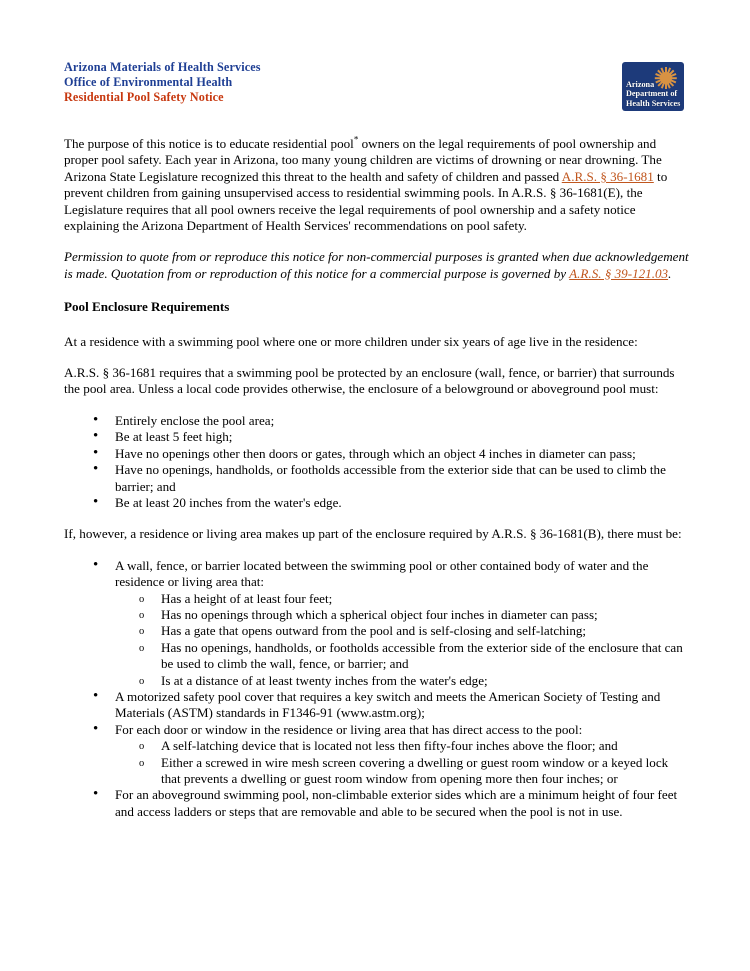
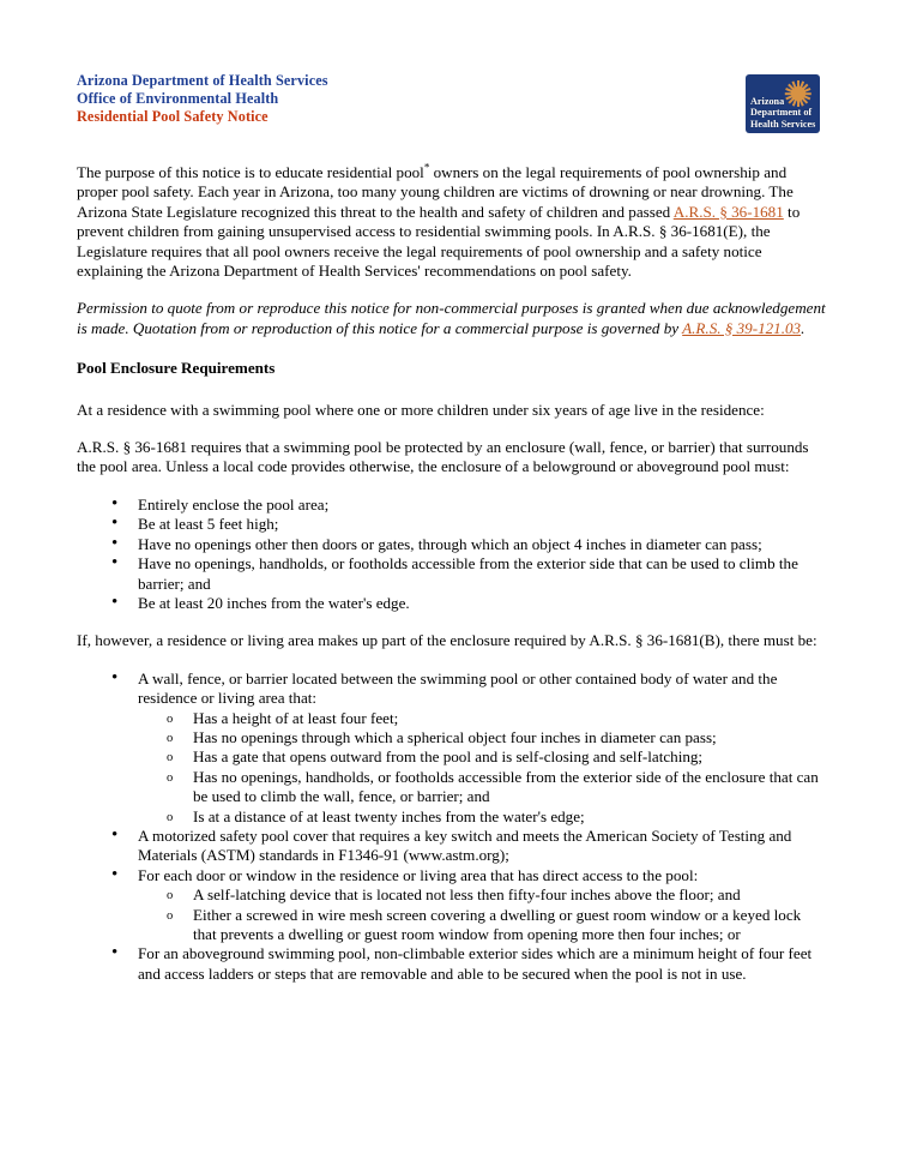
- Arizona Materials of Health Services
+ Arizona Department of Health Services
  Office of Environmental Health
  Residential Pool Safety Notice
  Arizona
  Department of
  Health Services
  The purpose of this notice is to educate residential pool* owners on the legal requirements of pool ownership and proper pool safety. Each year in Arizona, too many young children are victims of drowning or near drowning. The Arizona State Legislature recognized this threat to the health and safety of children and passed A.R.S. § 36-1681 to prevent children from gaining unsupervised access to residential swimming pools. In A.R.S. § 36-1681(E), the Legislature requires that all pool owners receive the legal requirements of pool ownership and a safety notice explaining the Arizona Department of Health Services' recommendations on pool safety.
  Permission to quote from or reproduce this notice for non-commercial purposes is granted when due acknowledgement is made. Quotation from or reproduction of this notice for a commercial purpose is governed by A.R.S. § 39-121.03.
  Pool Enclosure Requirements
  At a residence with a swimming pool where one or more children under six years of age live in the residence:
  A.R.S. § 36-1681 requires that a swimming pool be protected by an enclosure (wall, fence, or barrier) that surrounds the pool area. Unless a local code provides otherwise, the enclosure of a belowground or aboveground pool must:
  Entirely enclose the pool area;
  Be at least 5 feet high;
  Have no openings other then doors or gates, through which an object 4 inches in diameter can pass;
  Have no openings, handholds, or footholds accessible from the exterior side that can be used to climb the barrier; and
  Be at least 20 inches from the water's edge.
  If, however, a residence or living area makes up part of the enclosure required by A.R.S. § 36-1681(B), there must be:
  A wall, fence, or barrier located between the swimming pool or other contained body of water and the residence or living area that:
  Has a height of at least four feet;
  Has no openings through which a spherical object four inches in diameter can pass;
  Has a gate that opens outward from the pool and is self-closing and self-latching;
  Has no openings, handholds, or footholds accessible from the exterior side of the enclosure that can be used to climb the wall, fence, or barrier; and
  Is at a distance of at least twenty inches from the water's edge;
  A motorized safety pool cover that requires a key switch and meets the American Society of Testing and Materials (ASTM) standards in F1346-91 (www.astm.org);
  For each door or window in the residence or living area that has direct access to the pool:
  A self-latching device that is located not less then fifty-four inches above the floor; and
  Either a screwed in wire mesh screen covering a dwelling or guest room window or a keyed lock that prevents a dwelling or guest room window from opening more then four inches; or
  For an aboveground swimming pool, non-climbable exterior sides which are a minimum height of four feet and access ladders or steps that are removable and able to be secured when the pool is not in use.
